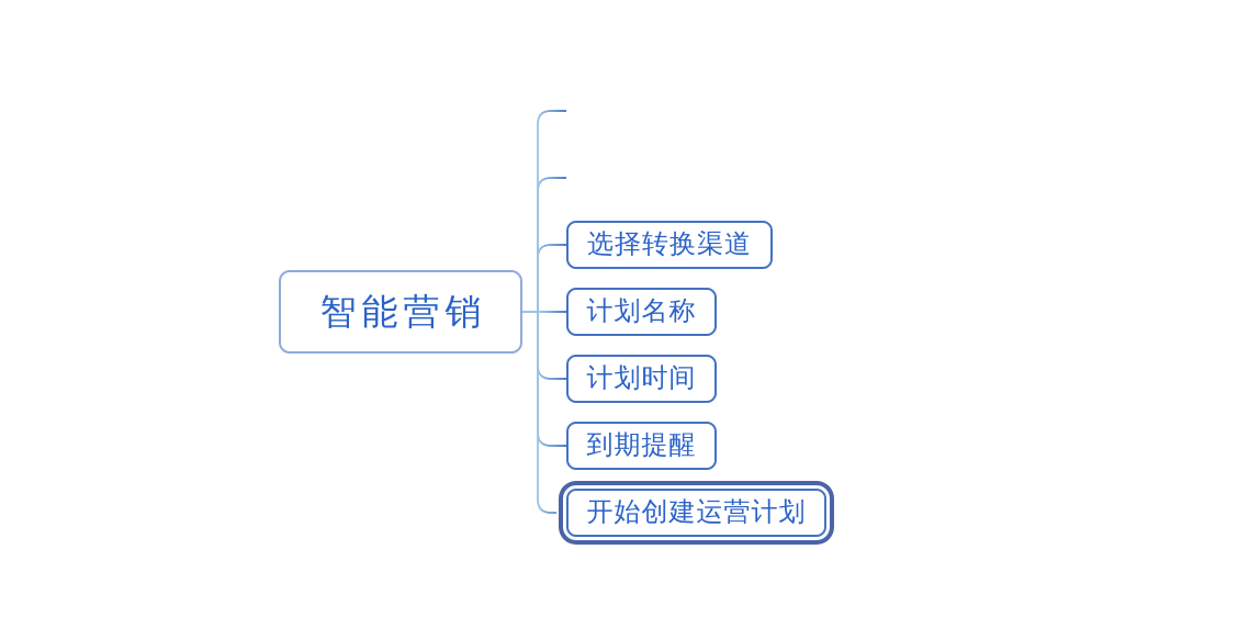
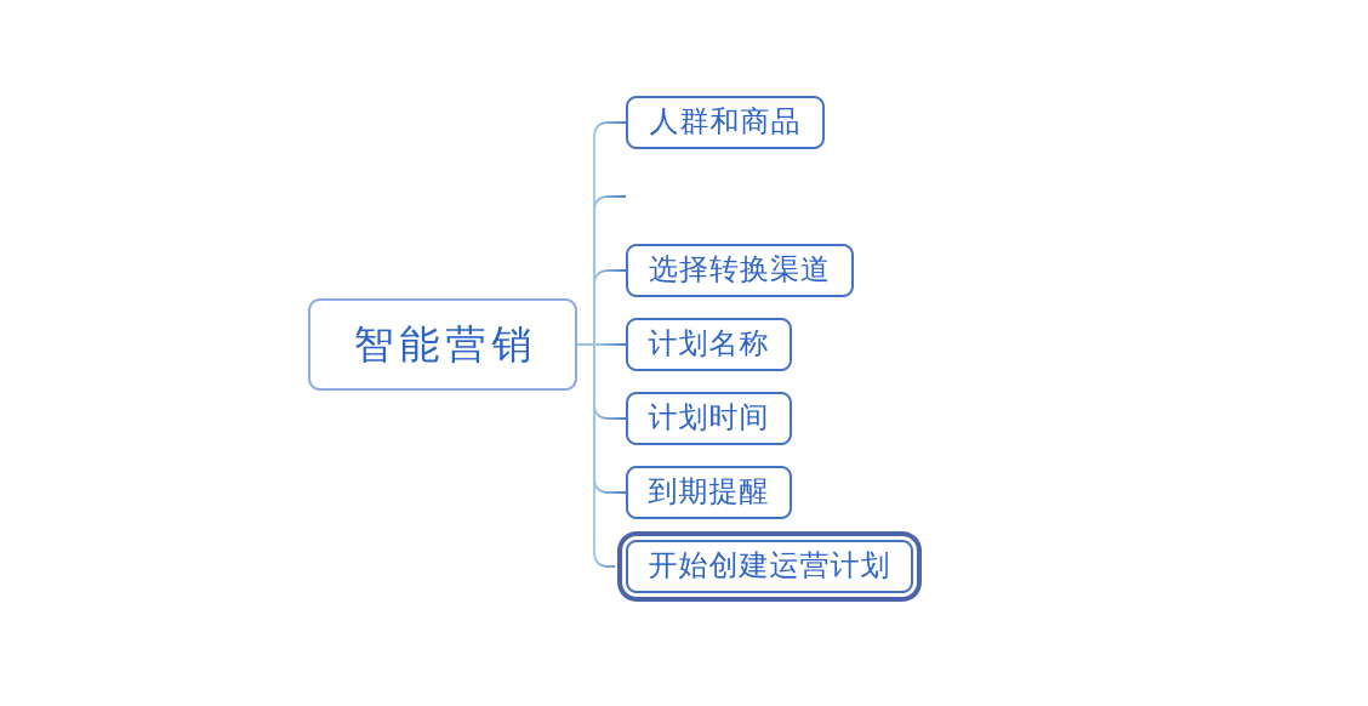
  智能营销
+ 人群和商品
  选择转换渠道
  计划名称
  计划时间
  到期提醒
  开始创建运营计划
